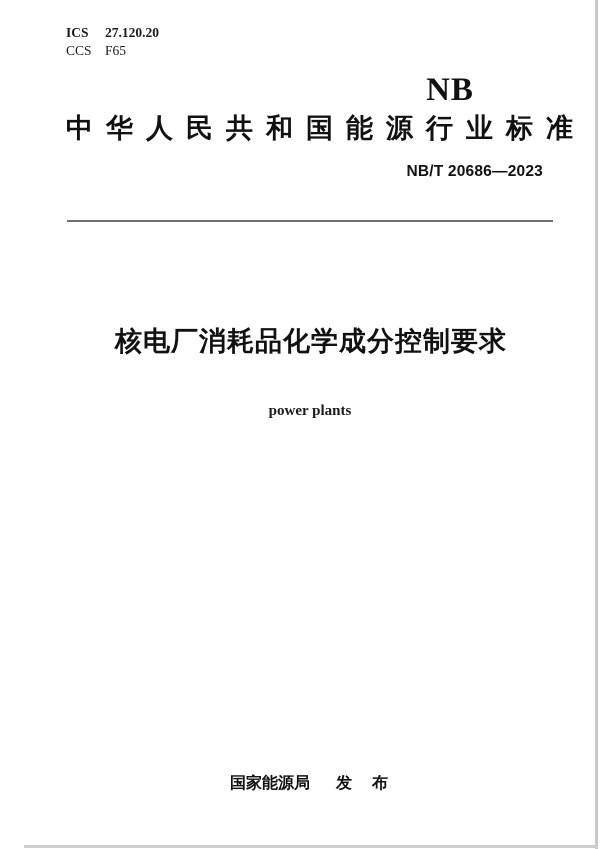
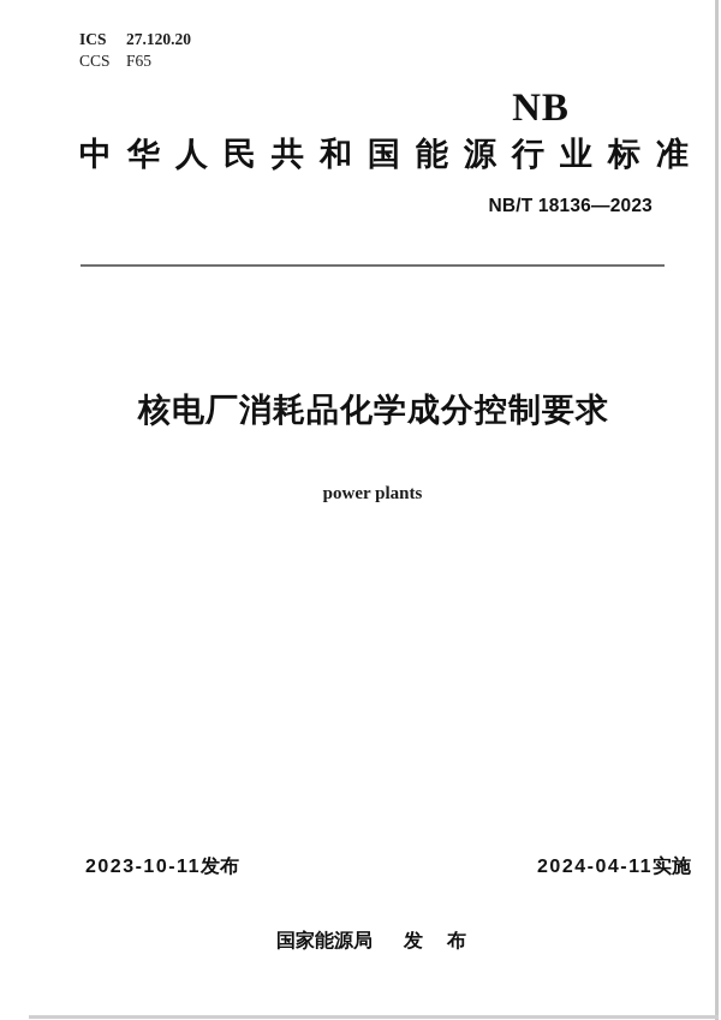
  ICS 27.120.20
  CCS F65
  NB
  中华人民共和国能源行业标准
- NB/T 20686—2023
+ NB/T 18136—2023
  核电厂消耗品化学成分控制要求
  power plants
+ 2023-10-11发布
+ 2024-04-11实施
  国家能源局 发 布
